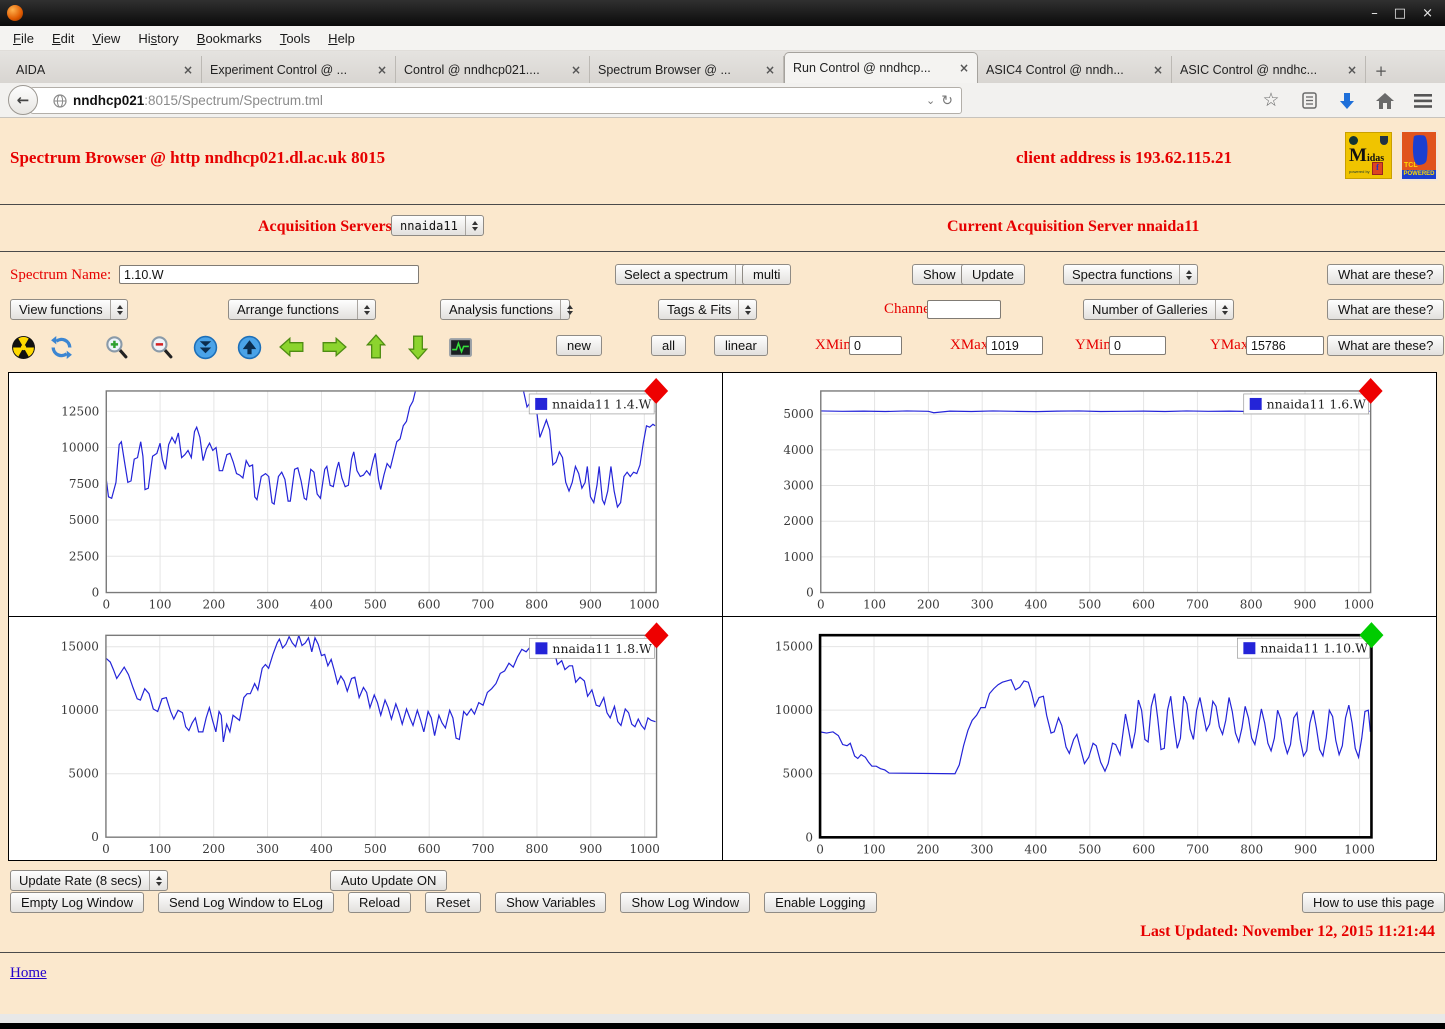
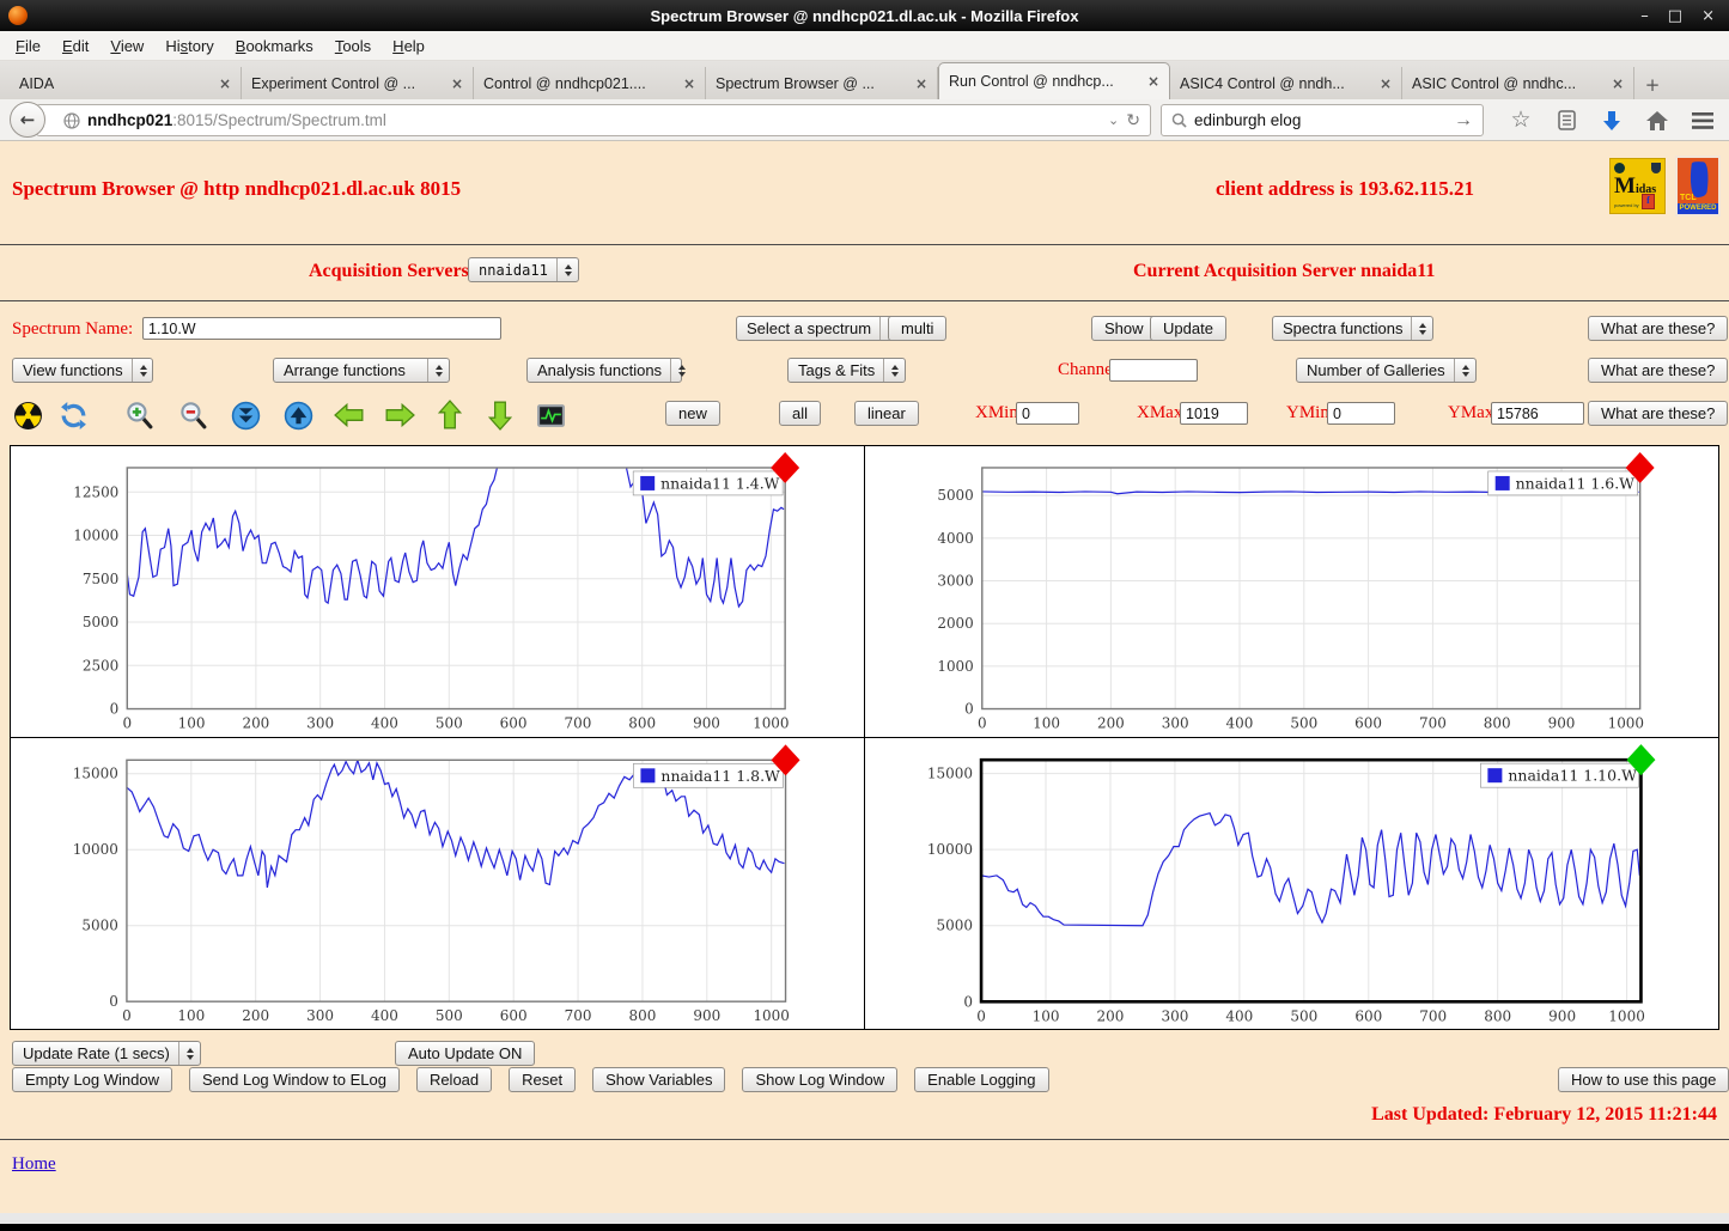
+ Spectrum Browser @ nndhcp021.dl.ac.uk - Mozilla Firefox
  –
  □
  ×
  File
  Edit
  View
  History
  Bookmarks
  Tools
  Help
  AIDA
  ×
  Experiment Control @ ...
  ×
  Control @ nndhcp021....
  ×
  Spectrum Browser @ ...
  ×
  Run Control @ nndhcp...
  ×
  ASIC4 Control @ nndh...
  ×
  ASIC Control @ nndhc...
  ×
  +
  ←
  nndhcp021
  :8015/Spectrum/Spectrum.tml
  ⌄
  ↻
+ edinburgh elog
+ →
  ☆
  Spectrum Browser @ http nndhcp021.dl.ac.uk 8015
  client address is 193.62.115.21
  Midas
  f
  Acquisition Servers
  nnaida11
  Current Acquisition Server nnaida11
  Spectrum Name:
  1.10.W
  Select a spectrum
  multi
  Show
  Update
  Spectra functions
  What are these?
  View functions
  Arrange functions
  Analysis functions
  Tags & Fits
  Number of Galleries
  What are these?
  new
  all
  linear
  XMin
  0
  XMax
  1019
  YMin
  0
  YMax
  15786
  What are these?
  0
  100
  200
  300
  400
  500
  600
  700
  800
  900
  1000
  0
  2500
  5000
  7500
  10000
  12500
  nnaida11 1.4.W
  0
  100
  200
  300
  400
  500
  600
  700
  800
  900
  1000
  0
  1000
  2000
  3000
  4000
  5000
  nnaida11 1.6.W
  0
  100
  200
  300
  400
  500
  600
  700
  800
  900
  1000
  0
  5000
  10000
  15000
  nnaida11 1.8.W
  0
  100
  200
  300
  400
  500
  600
  700
  800
  900
  1000
  0
  5000
  10000
  15000
  nnaida11 1.10.W
- Update Rate (8 secs)
+ Update Rate (1 secs)
  Auto Update ON
  Empty Log Window
  Send Log Window to ELog
  Reload
  Reset
  Show Variables
  Show Log Window
  Enable Logging
  How to use this page
- Last Updated: November 12, 2015 11:21:44
+ Last Updated: February 12, 2015 11:21:44
  Home
